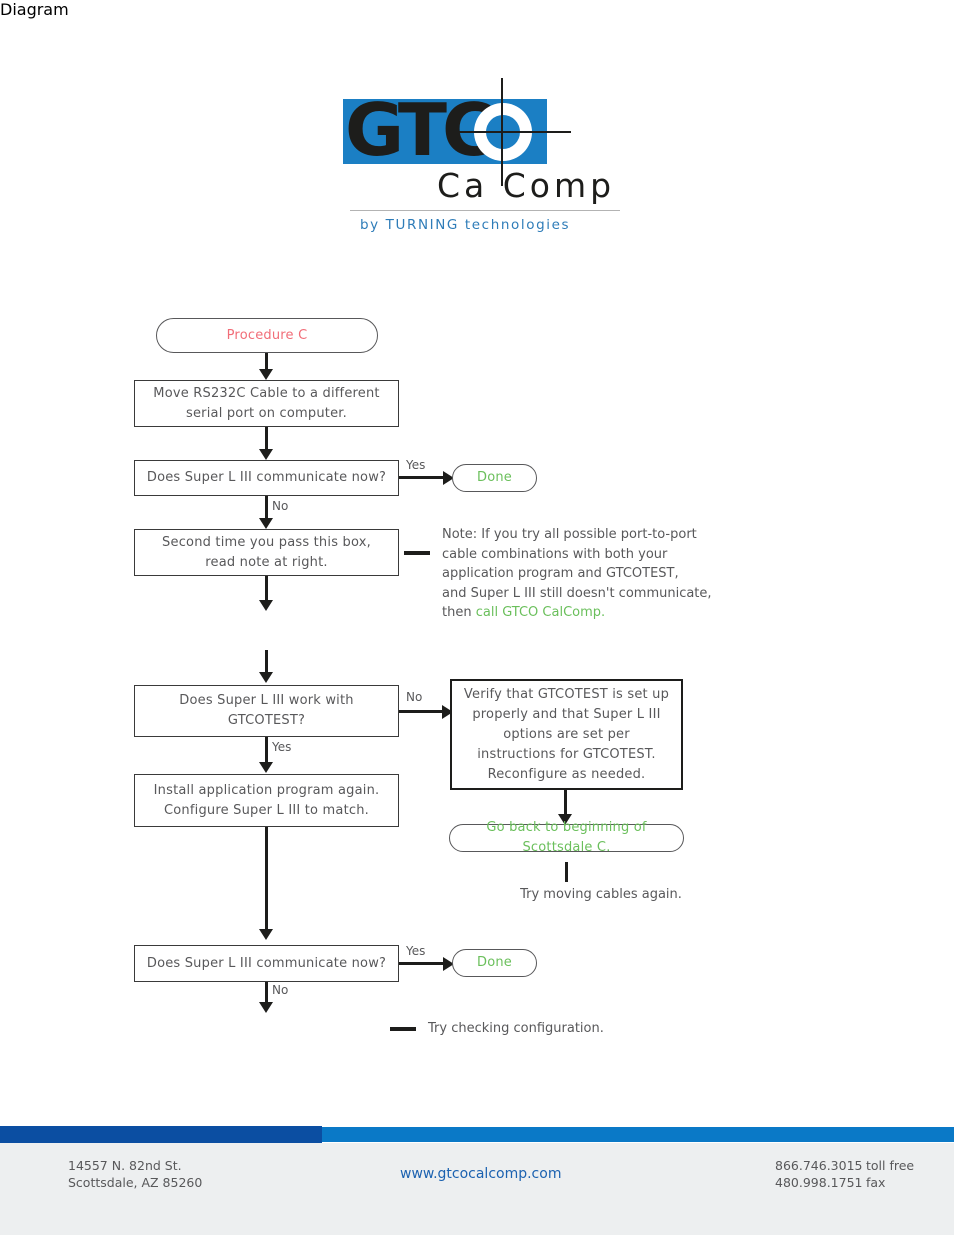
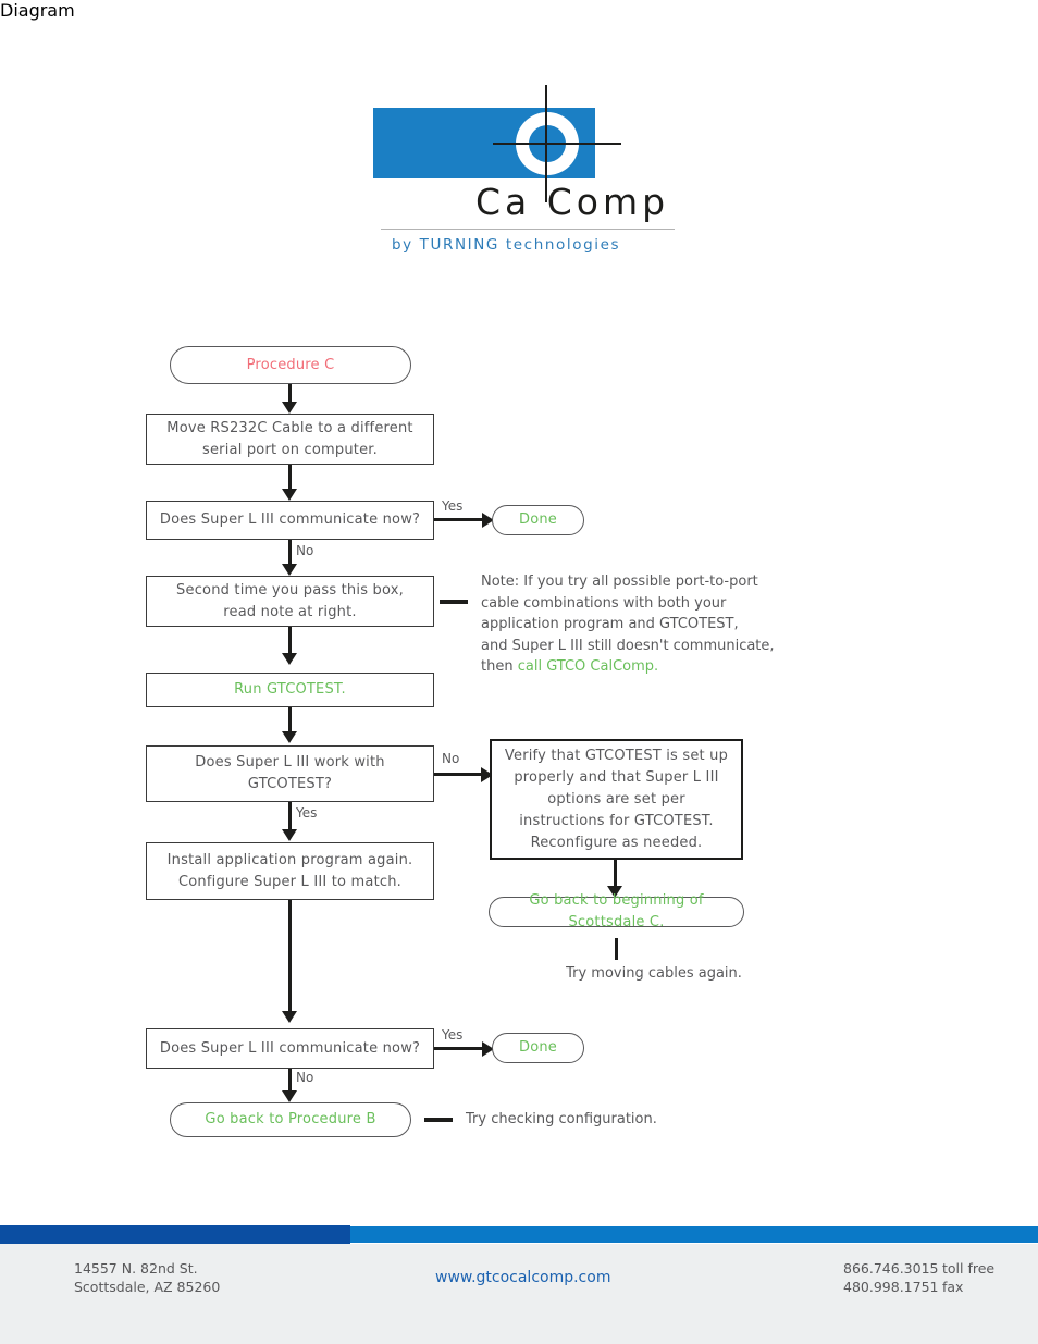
- GTC
  Ca Comp
  by TURNING technologies
  Procedure C
  Move RS232C Cable to a different
  serial port on computer.
  Does Super L III communicate now?
  Yes
  Done
  No
  Second time you pass this box,
  read note at right.
  Note: If you try all possible port-to-port
  cable combinations with both your
  application program and GTCOTEST,
  and Super L III still doesn't communicate,
  then call GTCO CalComp.
+ Run GTCOTEST.
  Does Super L III work with
  GTCOTEST?
  No
  Verify that GTCOTEST is set up
  properly and that Super L III
  options are set per
  instructions for GTCOTEST.
  Reconfigure as needed.
  Go back to beginning of Scottsdale C.
  Try moving cables again.
  Yes
  Install application program again.
  Configure Super L III to match.
  Does Super L III communicate now?
  Yes
  Done
  No
+ Go back to Procedure B
  Try checking configuration.
  14557 N. 82nd St.
  Scottsdale, AZ 85260
  www.gtcocalcomp.com
  866.746.3015
  480.998.1751
  toll free
  fax
  Diagram
